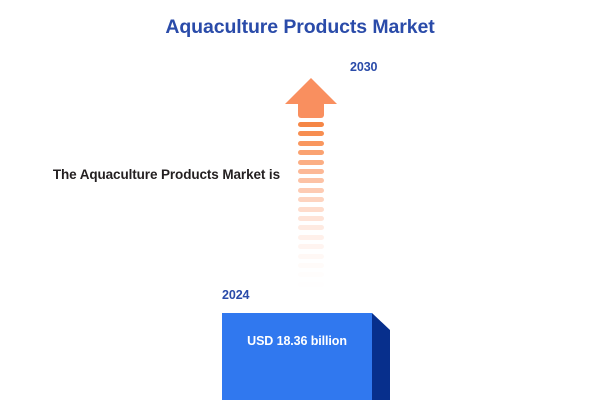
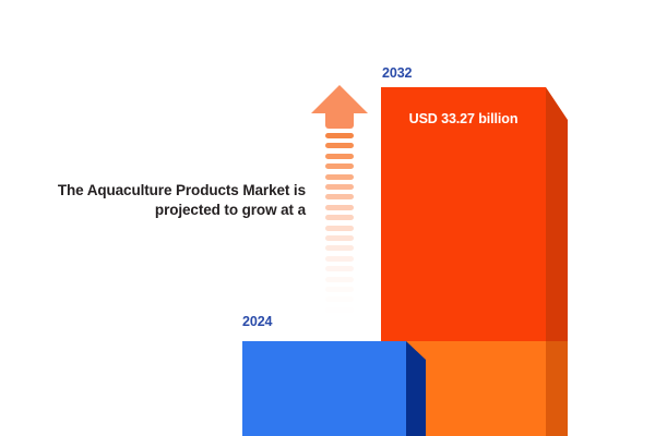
- Aquaculture Products Market
  The Aquaculture Products Market is
+ projected to grow at a
- 2030
+ 2032
+ USD 33.27 billion
  2024
- USD 18.36 billion
